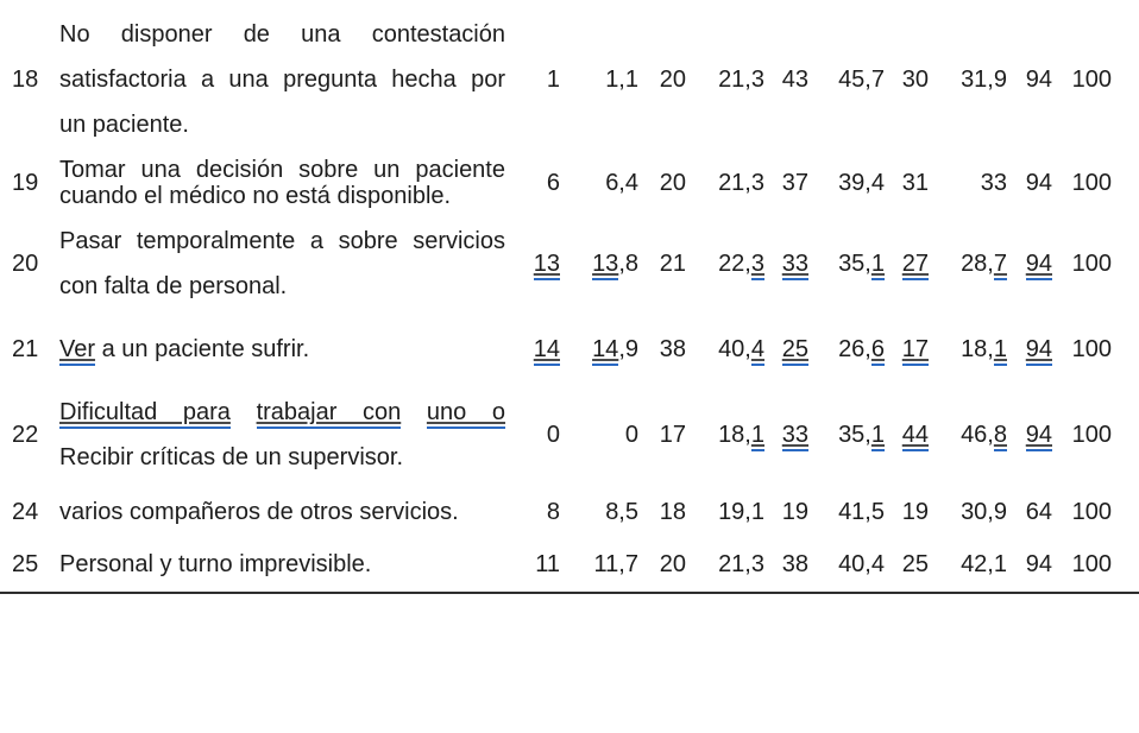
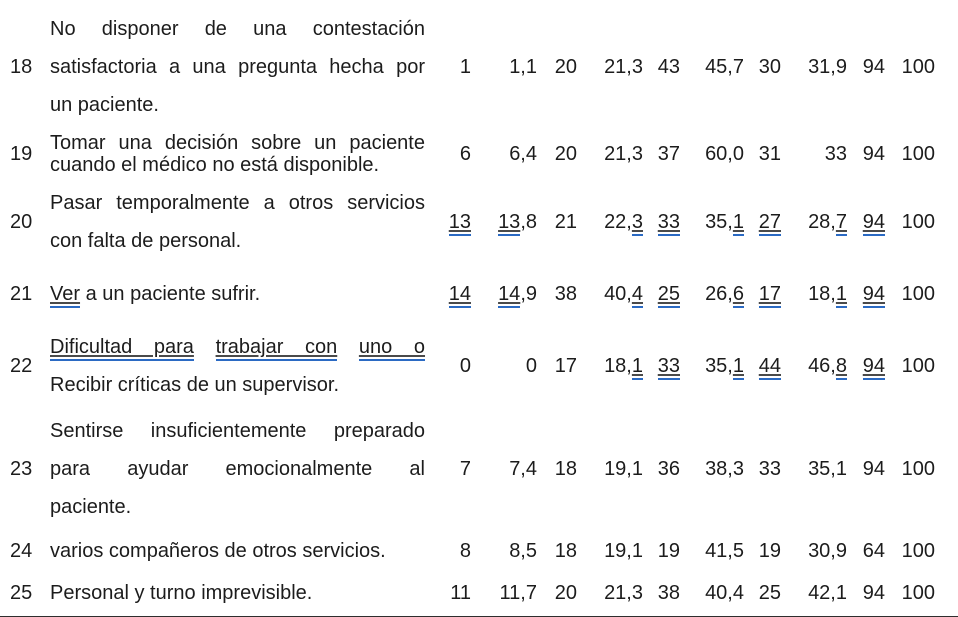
  18	No disponer de una contestaciónsatisfactoria a una pregunta hecha porun paciente.	1	1,1	20	21,3	43	45,7	30	31,9	94	100
- 19	Tomar una decisión sobre un pacientecuando el médico no está disponible.	6	6,4	20	21,3	37	39,4	31	33	94	100
+ 19	Tomar una decisión sobre un pacientecuando el médico no está disponible.	6	6,4	20	21,3	37	60,0	31	33	94	100
- 20	Pasar temporalmente a sobre servicioscon falta de personal.	13	13,8	21	22,3	33	35,1	27	28,7	94	100
+ 20	Pasar temporalmente a otros servicioscon falta de personal.	13	13,8	21	22,3	33	35,1	27	28,7	94	100
  21	Ver a un paciente sufrir.	14	14,9	38	40,4	25	26,6	17	18,1	94	100
  22	Dificultad para trabajar con uno oRecibir críticas de un supervisor.	0	0	17	18,1	33	35,1	44	46,8	94	100
+ 23	Sentirse insuficientemente preparadopara ayudar emocionalmente alpaciente.	7	7,4	18	19,1	36	38,3	33	35,1	94	100
  24	varios compañeros de otros servicios.	8	8,5	18	19,1	19	41,5	19	30,9	64	100
  25	Personal y turno imprevisible.	11	11,7	20	21,3	38	40,4	25	42,1	94	100
